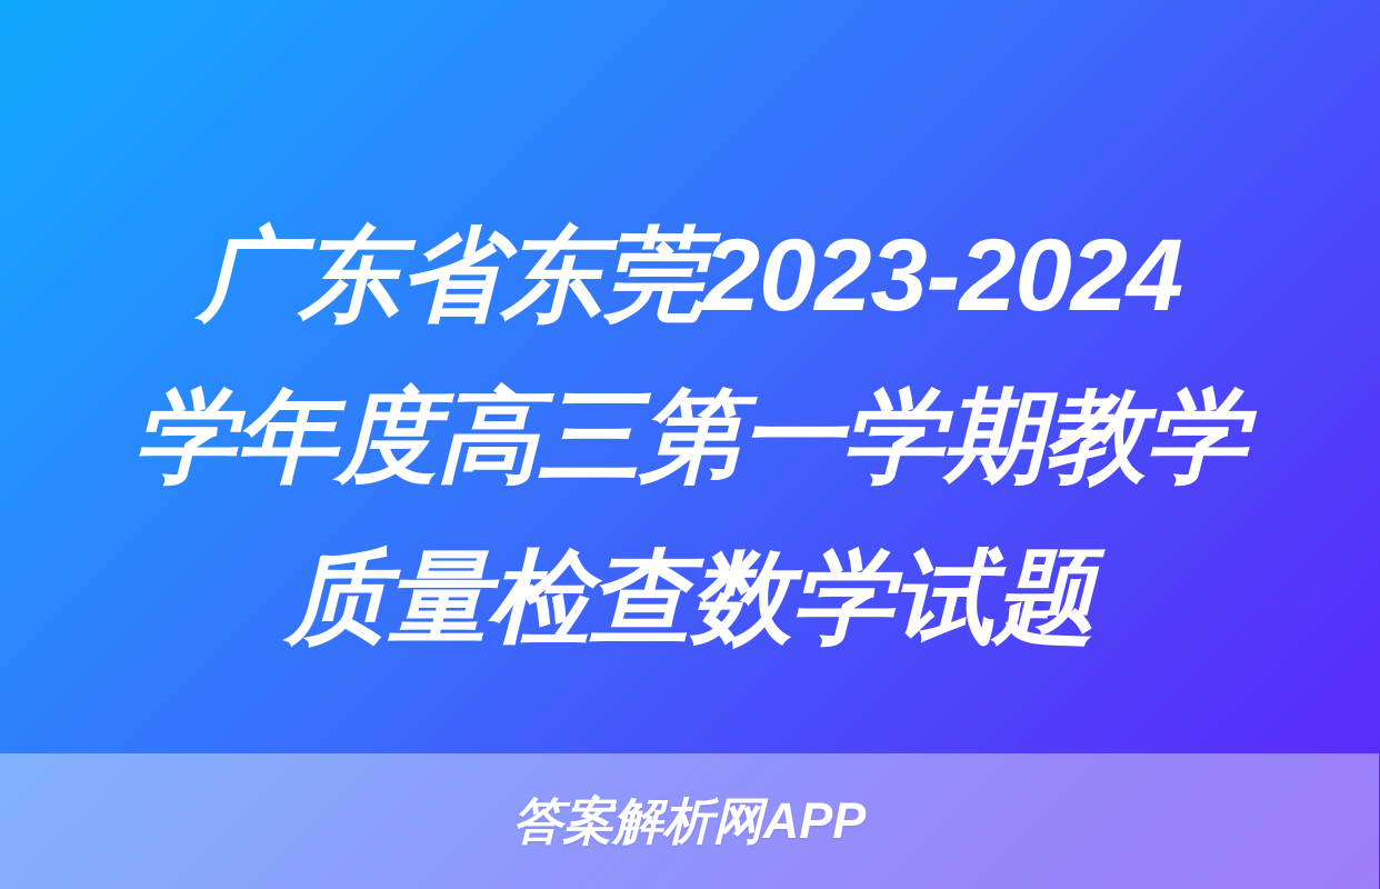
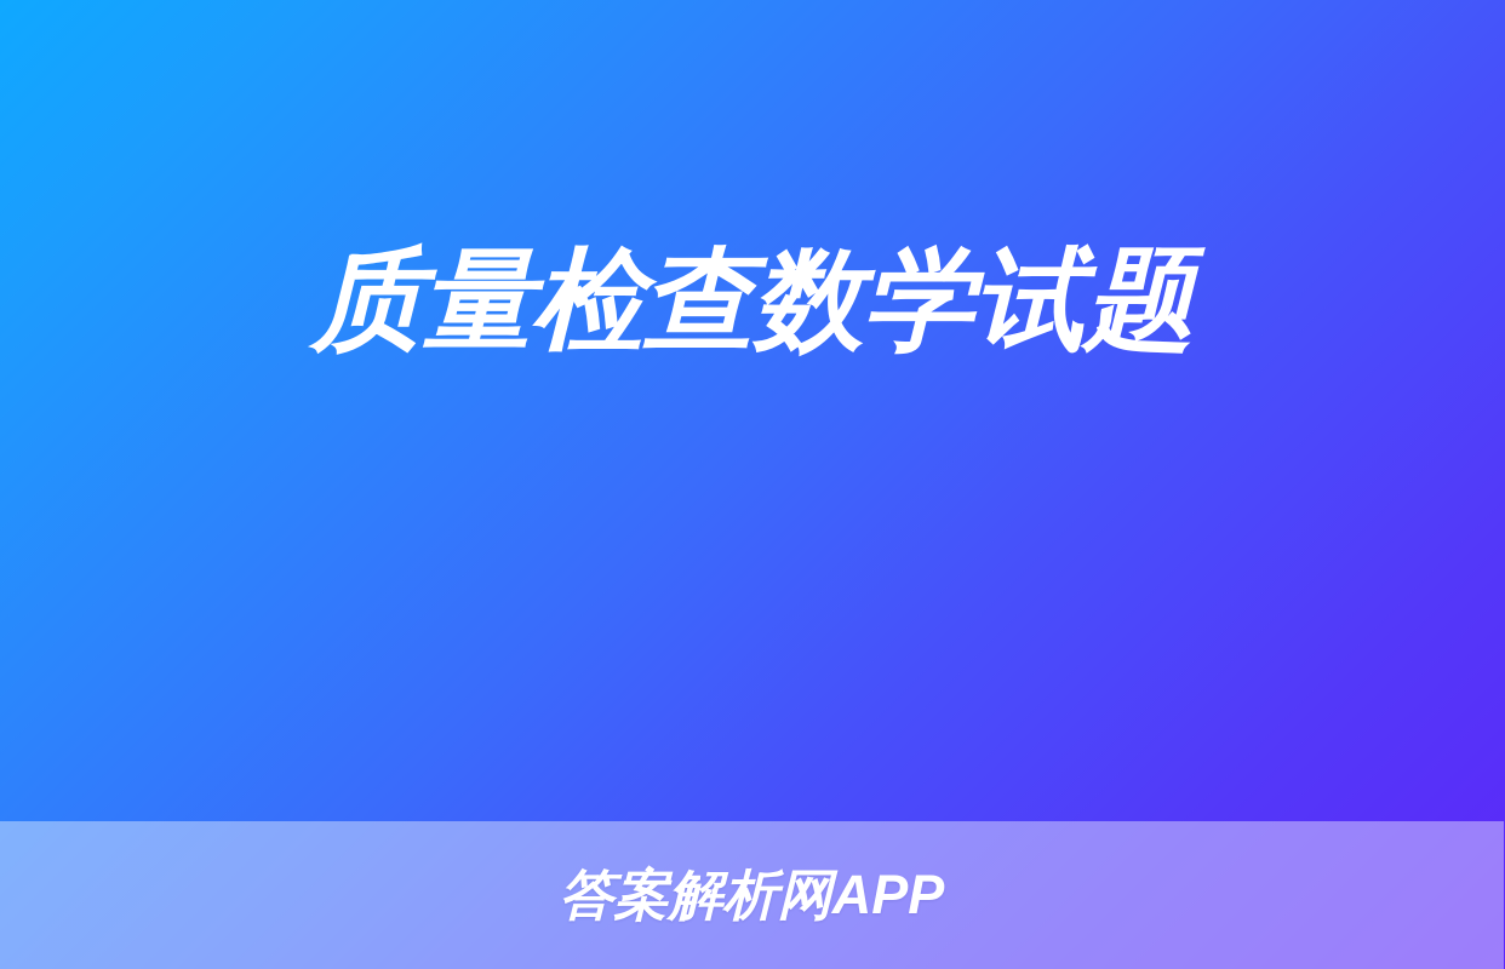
- 广东省东莞2023-2024
- 学年度高三第一学期教学
  质量检查数学试题
  答案解析网APP
